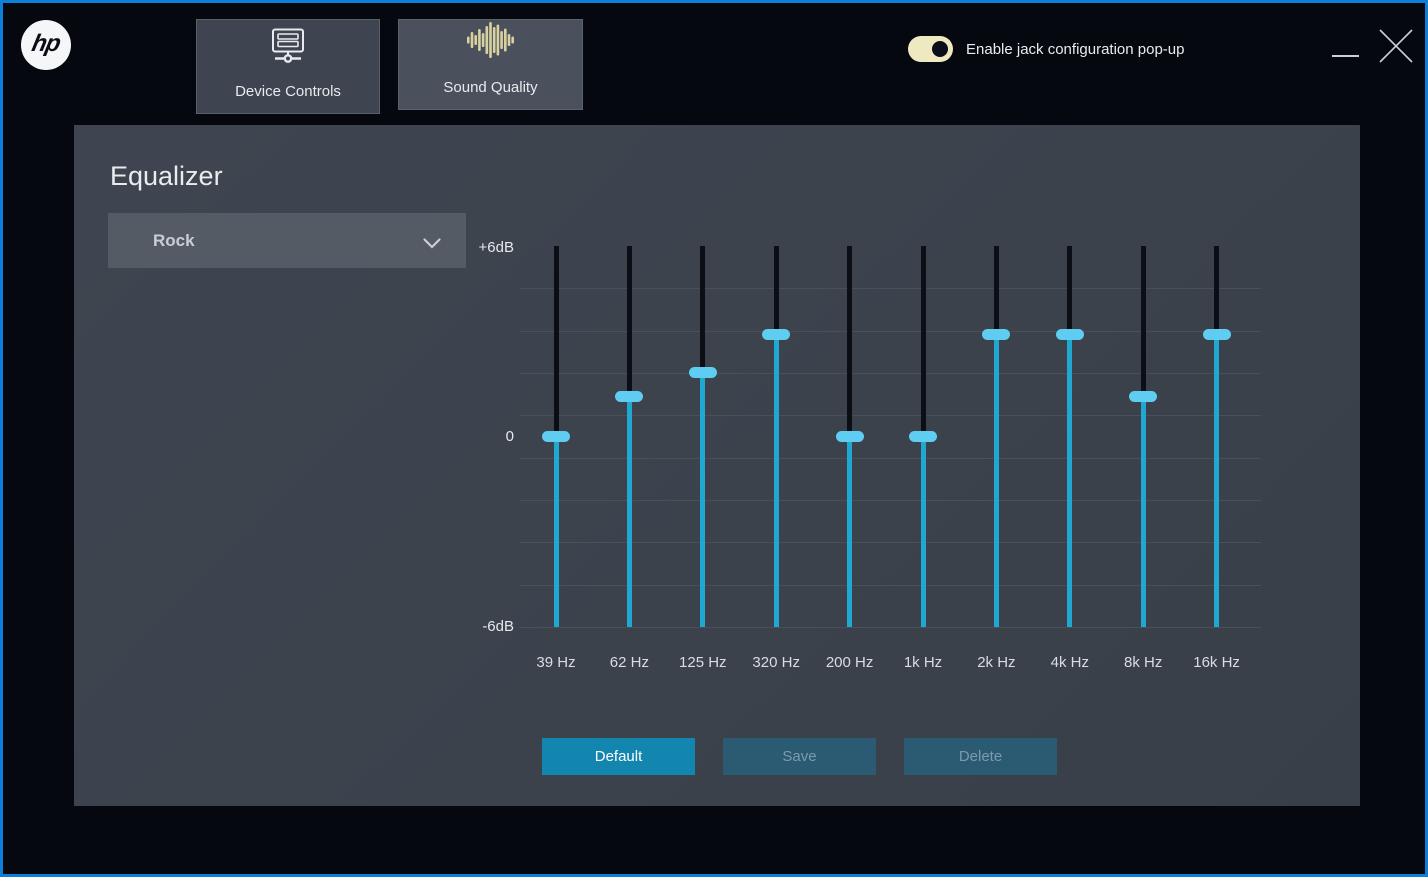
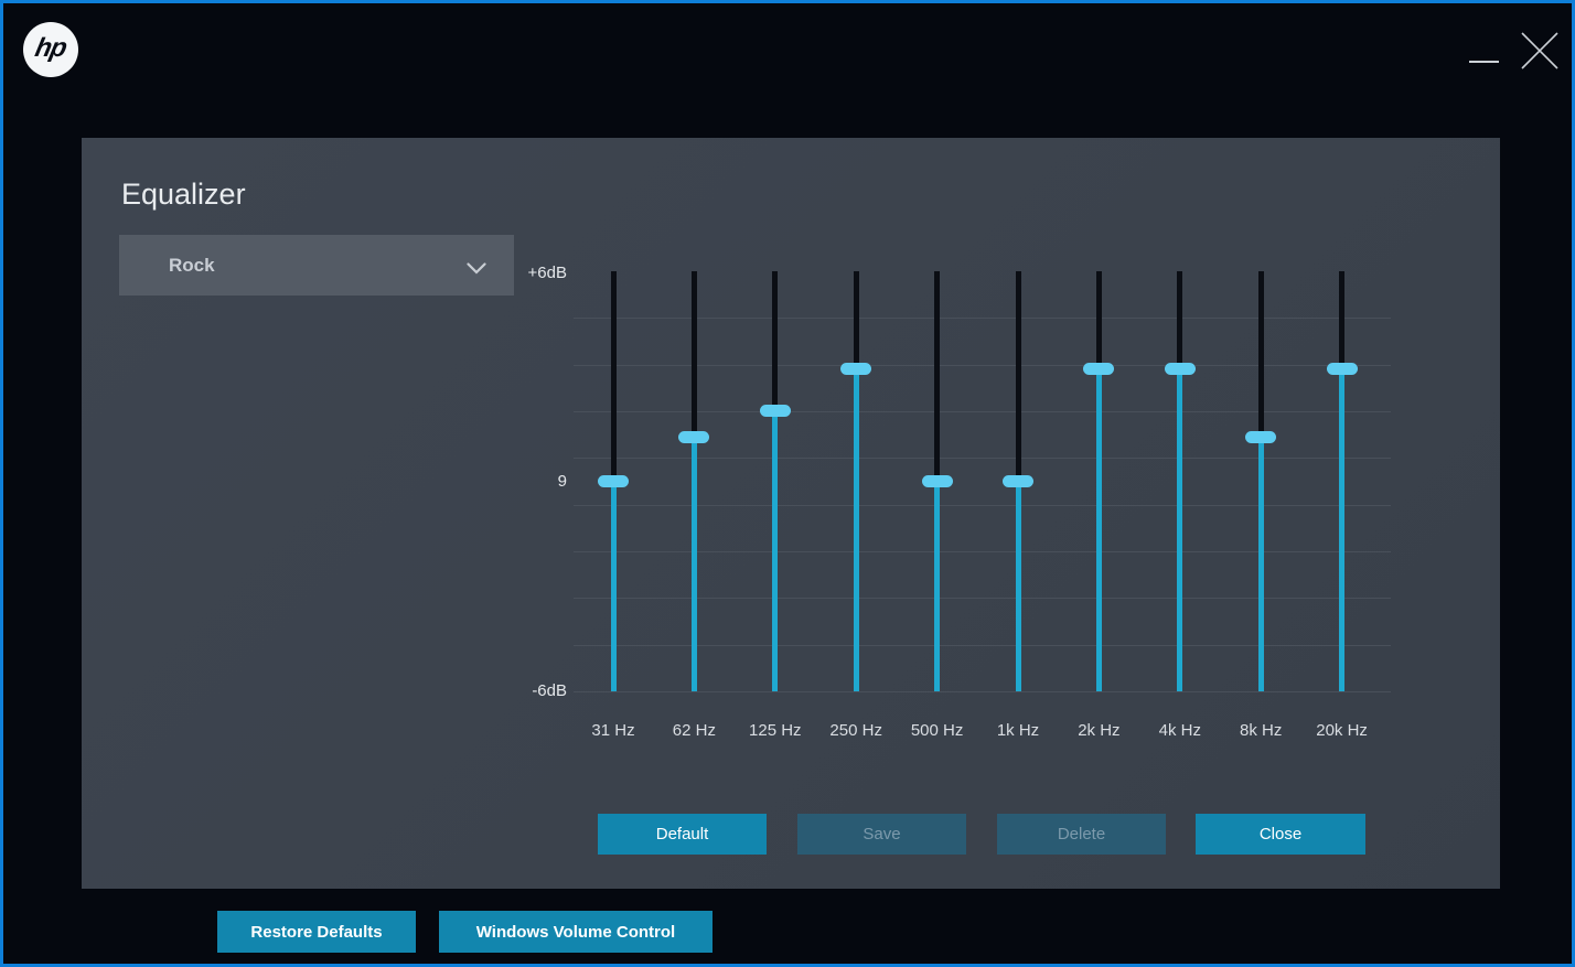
- Device Controls
- Sound Quality
- Enable jack configuration pop-up
  Equalizer
  Rock
  +6dB
- 0
+ 9
  -6dB
- 39 Hz
+ 31 Hz
  62 Hz
  125 Hz
- 320 Hz
+ 250 Hz
- 200 Hz
+ 500 Hz
  1k Hz
  2k Hz
  4k Hz
  8k Hz
- 16k Hz
+ 20k Hz
  Default
  Save
  Delete
+ Close
+ Restore Defaults
+ Windows Volume Control
